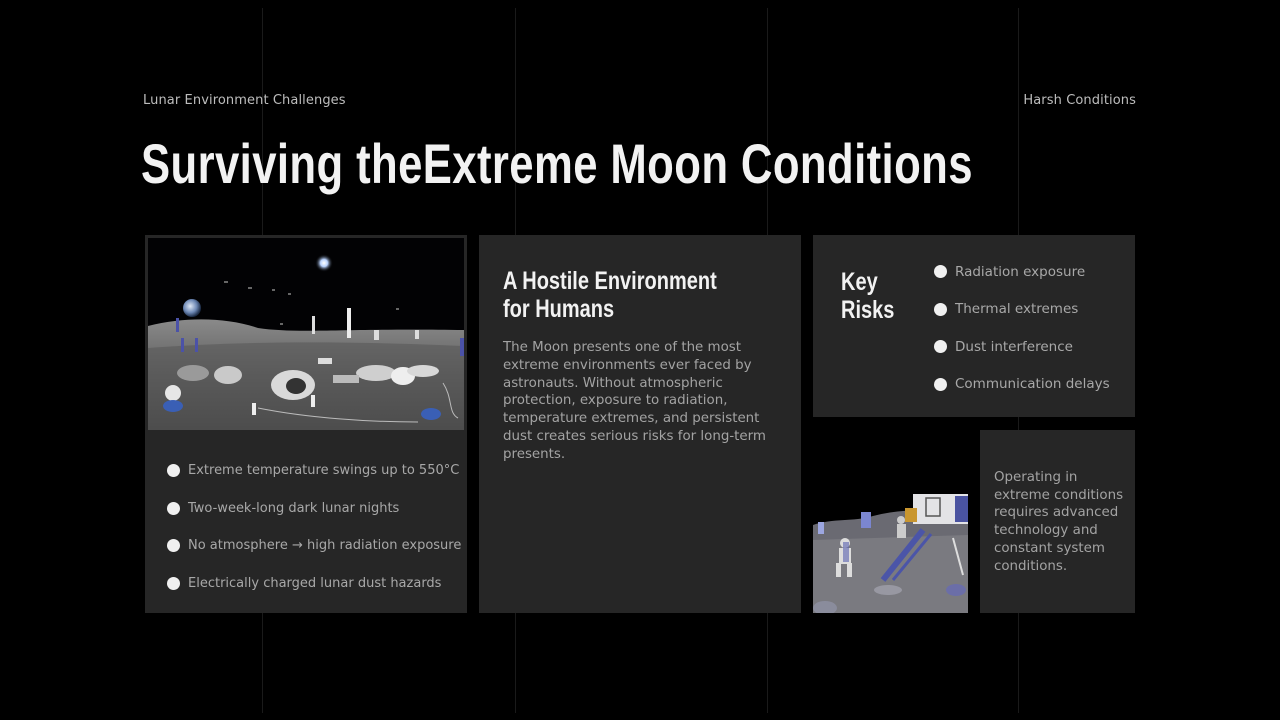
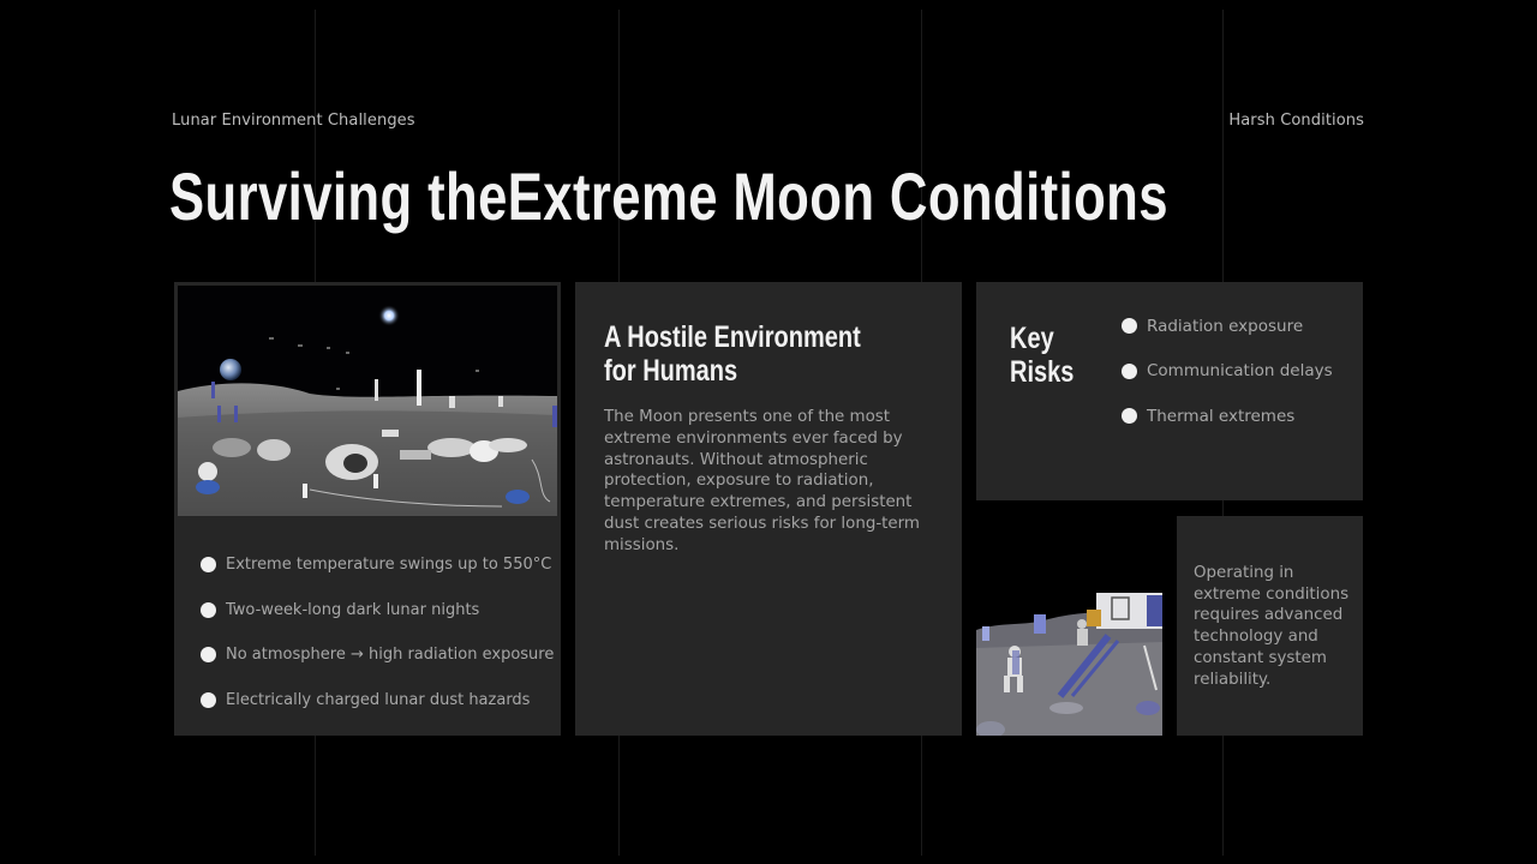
  Lunar Environment Challenges
  Harsh Conditions
  Surviving theExtreme Moon Conditions
  Extreme temperature swings up to 550°C
  Two-week-long dark lunar nights
  No atmosphere → high radiation exposure
  Electrically charged lunar dust hazards
  A Hostile Environment
  for Humans
- The Moon presents one of the most extreme environments ever faced by astronauts. Without atmospheric protection, exposure to radiation, temperature extremes, and persistent dust creates serious risks for long-term presents.
+ The Moon presents one of the most extreme environments ever faced by astronauts. Without atmospheric protection, exposure to radiation, temperature extremes, and persistent dust creates serious risks for long-term missions.
  Key
  Risks
  Radiation exposure
- Thermal extremes
+ Communication delays
- Dust interference
- Communication delays
+ Thermal extremes
- Operating in extreme conditions requires advanced technology and constant system conditions.
+ Operating in extreme conditions requires advanced technology and constant system reliability.
